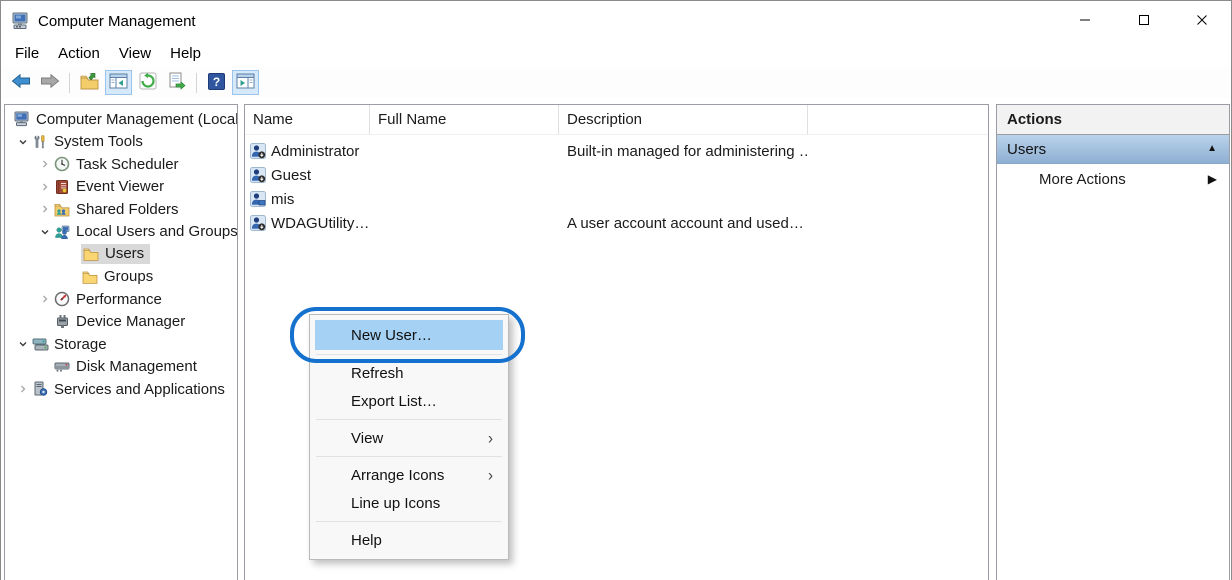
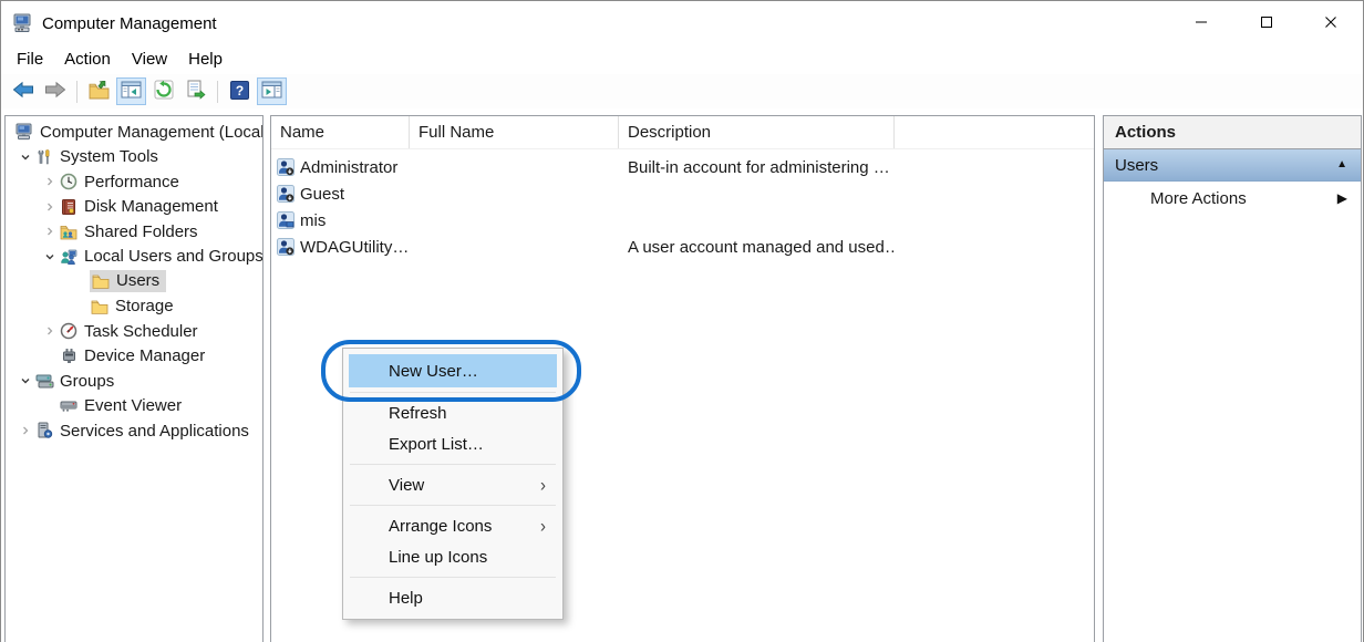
  Computer Management
  File
  Action
  View
  Help
  ?
  Computer Management (Local
  System Tools
- Task Scheduler
+ Performance
- Event Viewer
+ Disk Management
  Shared Folders
  Local Users and Groups
  Users
- Groups
+ Storage
- Performance
+ Task Scheduler
  Device Manager
- Storage
+ Groups
- Disk Management
+ Event Viewer
  Services and Applications
  Name
  Full Name
  Description
  Administrator
- Built-in managed for administering …
+ Built-in account for administering …
  Guest
  mis
  WDAGUtility…
- A user account account and used…
+ A user account managed and used…
  Actions
  Users
  ▲
  More Actions
  ▶
  New User…
  Refresh
  Export List…
  View
  ›
  Arrange Icons
  ›
  Line up Icons
  Help
